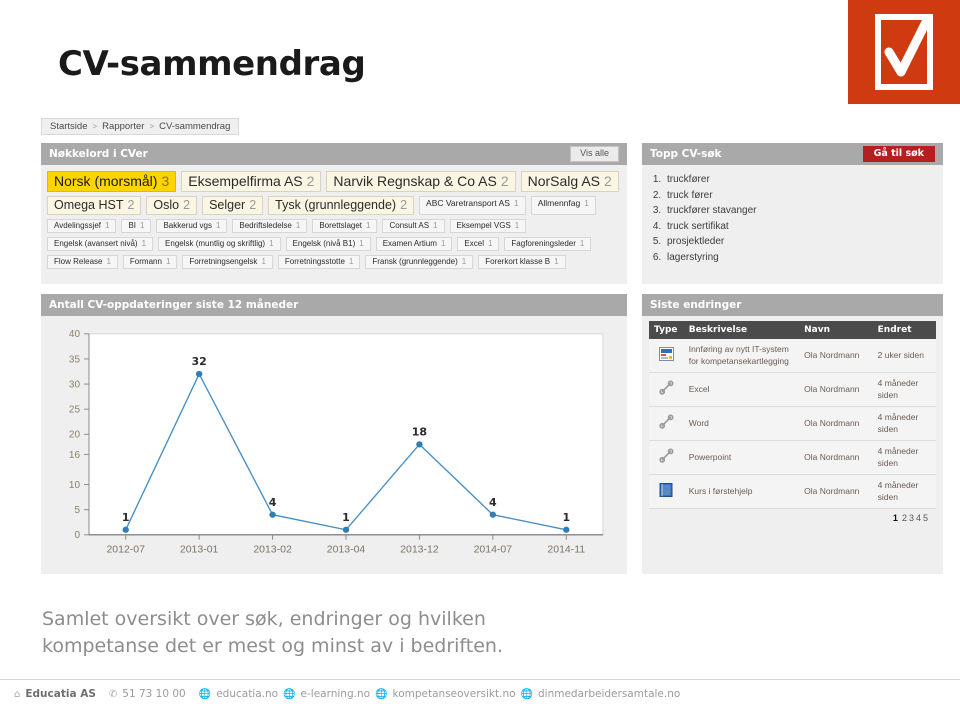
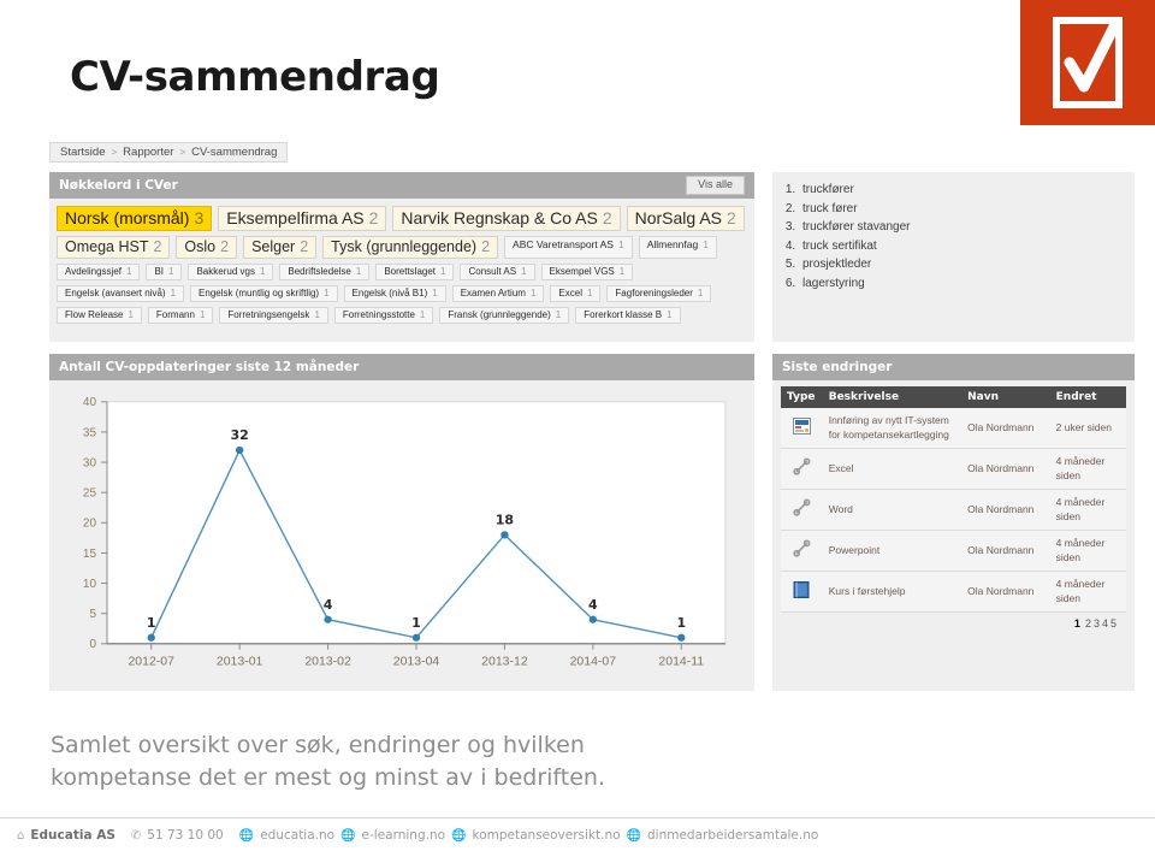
  CV-sammendrag
  Startside
  >
  Rapporter
  >
  CV-sammendrag
  Nøkkelord i CVer
  Vis alle
  Norsk (morsmål)
  3
  Eksempelfirma AS
  2
  Narvik Regnskap & Co AS
  2
  NorSalg AS
  2
  Omega HST
  2
  Oslo
  2
  Selger
  2
  Tysk (grunnleggende)
  2
  ABC Varetransport AS
  1
  Allmennfag
  1
  Avdelingssjef
  1
  BI
  1
  Bakkerud vgs
  1
  Bedriftsledelse
  1
  Borettslaget
  1
  Consult AS
  1
  Eksempel VGS
  1
  Engelsk (avansert nivå)
  1
  Engelsk (muntlig og skriftlig)
  1
  Engelsk (nivå B1)
  1
  Examen Artium
  1
  Excel
  1
  Fagforeningsleder
  1
  Flow Release
  1
  Formann
  1
  Forretningsengelsk
  1
  Forretningsstotte
  1
  Fransk (grunnleggende)
  1
  Forerkort klasse B
  1
- Topp CV-søk
- Gå til søk
  truckfører
  truck fører
  truckfører stavanger
  truck sertifikat
  prosjektleder
  lagerstyring
  Antall CV-oppdateringer siste 12 måneder
  0
  5
  10
- 16
+ 15
  20
  25
  30
  35
  40
  2012-07
  2013-01
  2013-02
  2013-04
  2013-12
  2014-07
  2014-11
  1
  32
  4
  1
  18
  4
  1
  Siste endringer
  Type	Beskrivelse	Navn	Endret
  	Innføring av nytt IT-system for kompetansekartlegging	Ola Nordmann	2 uker siden
  	Excel	Ola Nordmann	4 måneder siden
  	Word	Ola Nordmann	4 måneder siden
  	Powerpoint	Ola Nordmann	4 måneder siden
  	Kurs i førstehjelp	Ola Nordmann	4 måneder siden
  1 2 3 4 5
  Samlet oversikt over søk, endringer og hvilken kompetanse det er mest og minst av i bedriften.
  ⌂
  Educatia AS
  ✆
  51 73 10 00
  🌐
  educatia.no
  🌐
  e-learning.no
  🌐
  kompetanseoversikt.no
  🌐
  dinmedarbeidersamtale.no
